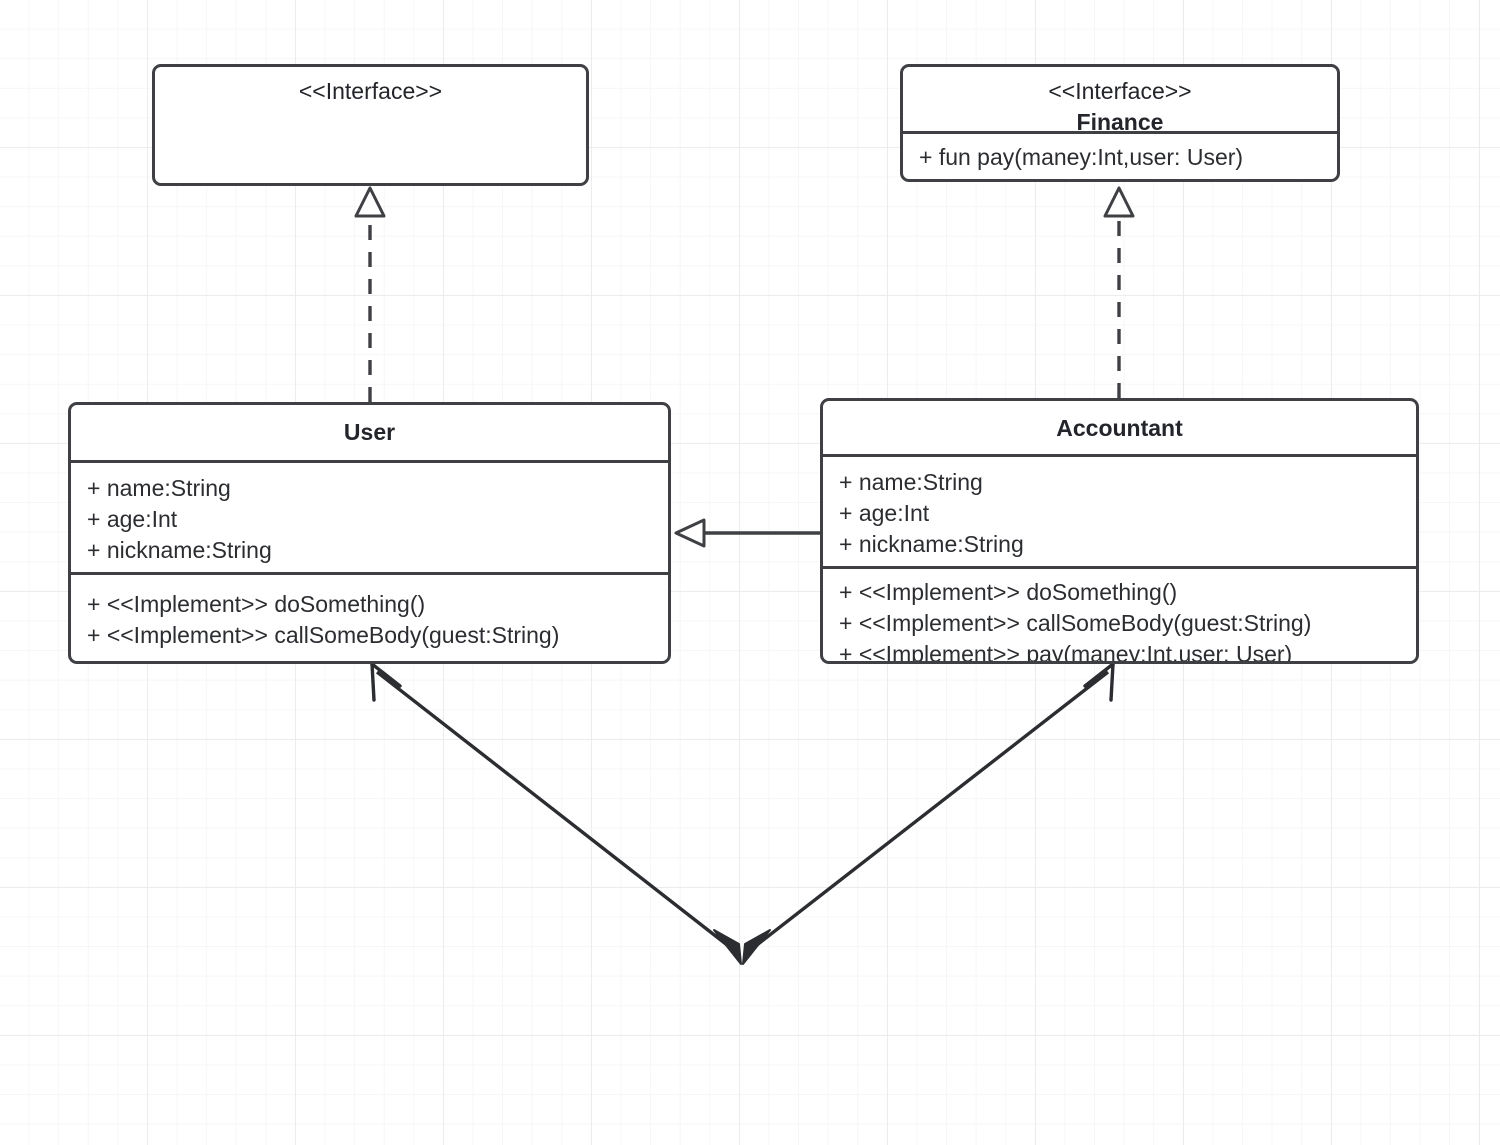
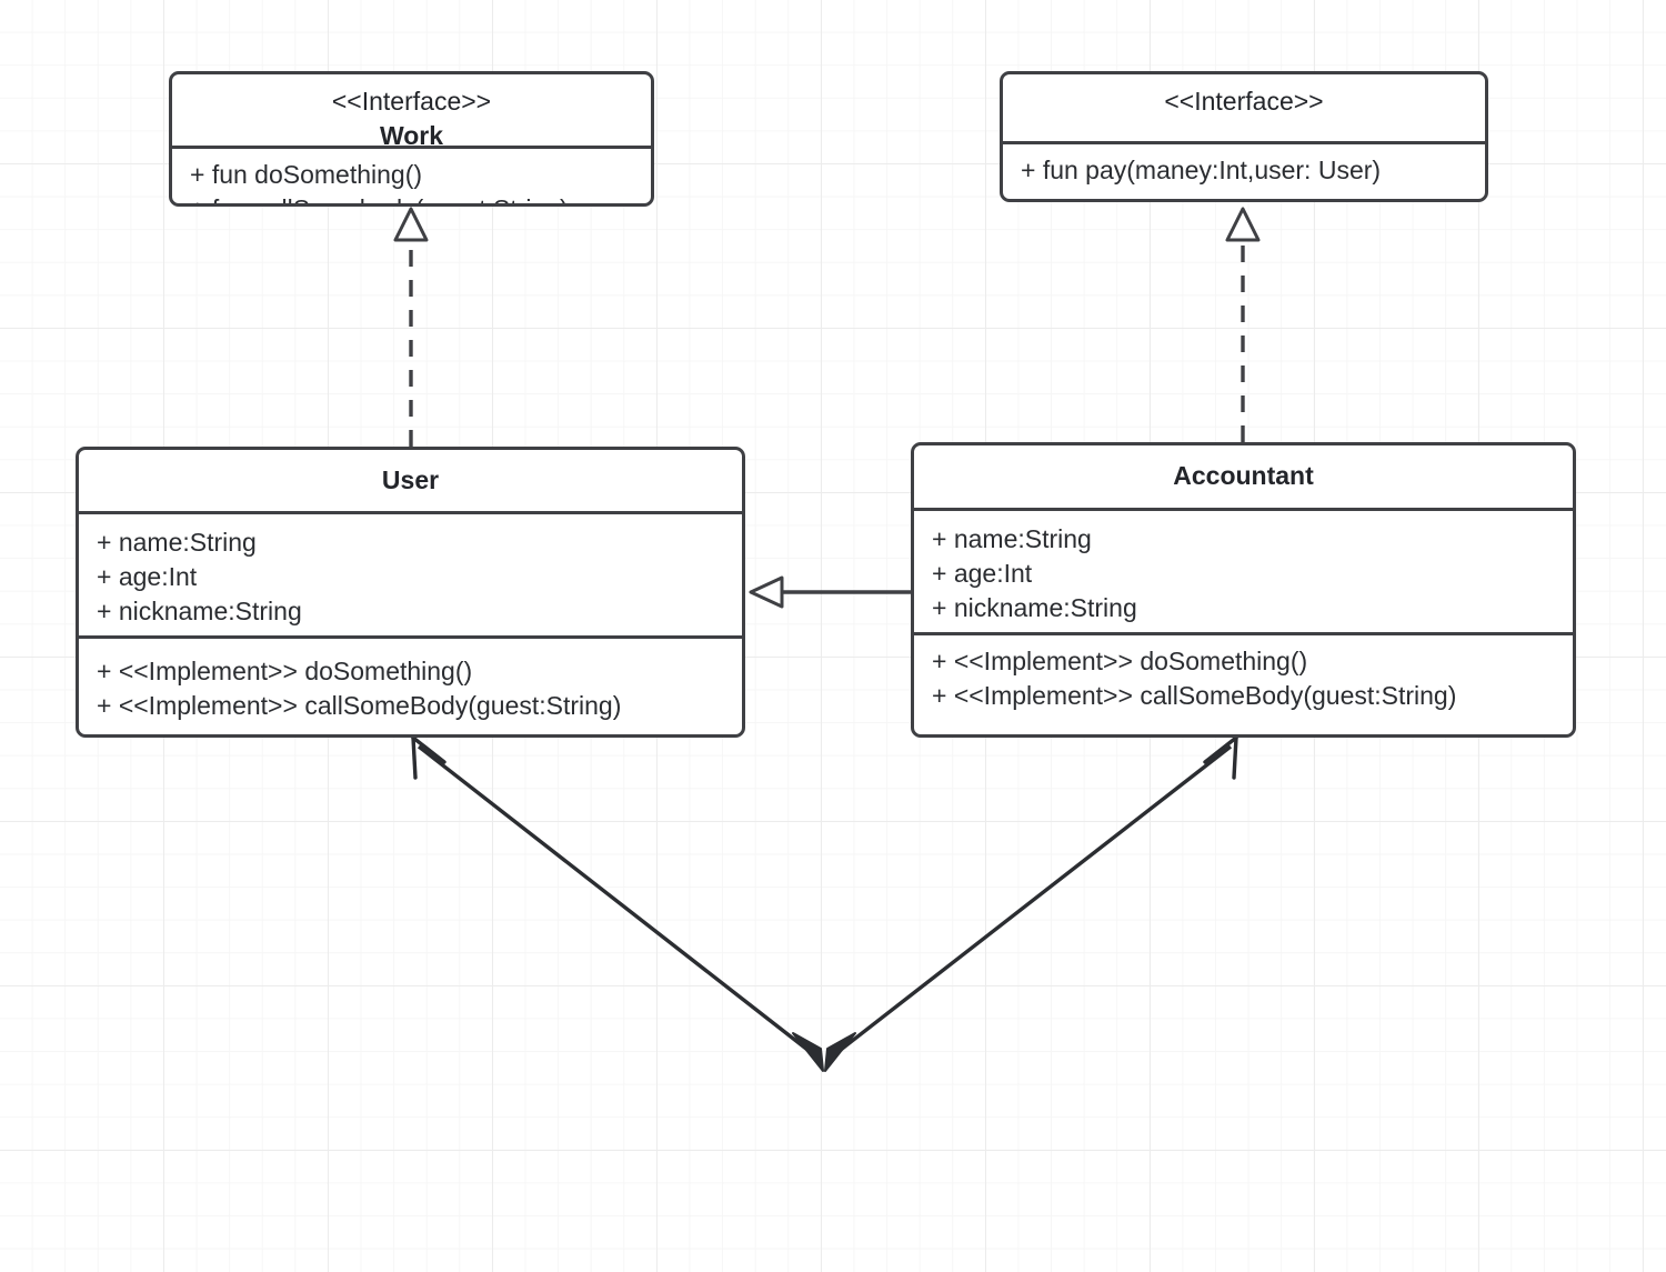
  <<Interface>>
+ Work
+ + fun doSomething()
  <<Interface>>
- Finance
  + fun pay(maney:Int,user: User)
  User
  + name:String
  + age:Int
  + nickname:String
  + <<Implement>> doSomething()
  + <<Implement>> callSomeBody(guest:String)
  Accountant
  + name:String
  + age:Int
  + nickname:String
  + <<Implement>> doSomething()
  + <<Implement>> callSomeBody(guest:String)
- + <<Implement>> pay(maney:Int,user: User)
